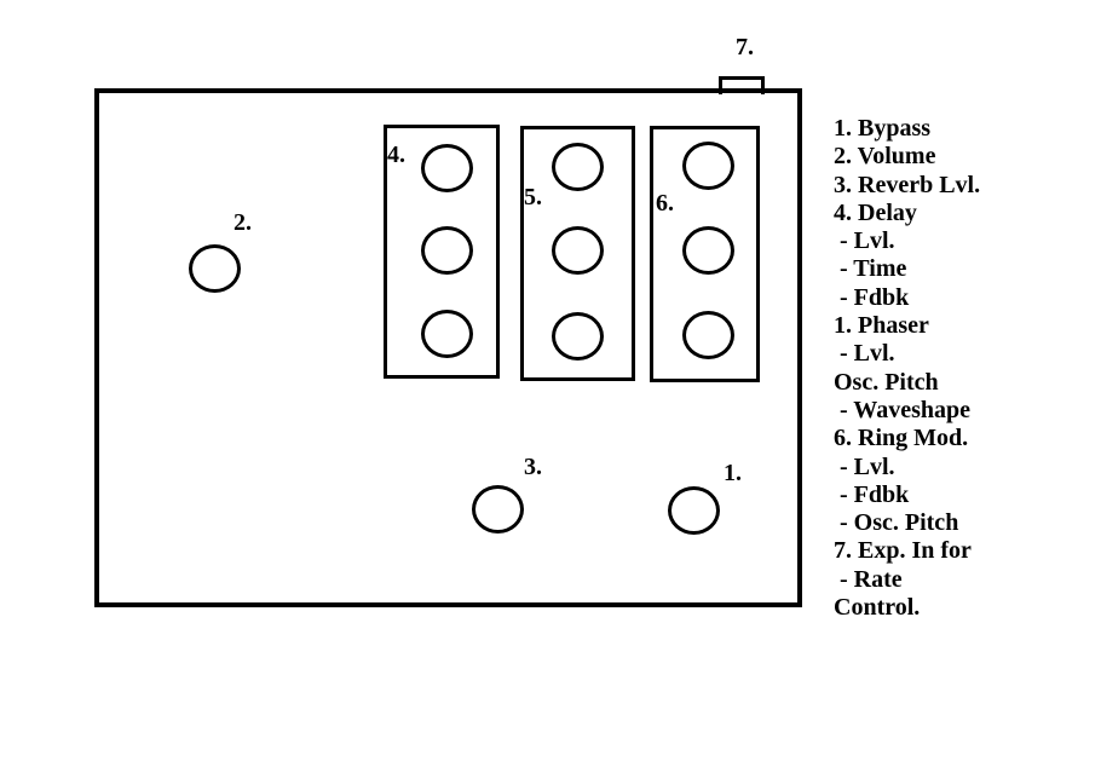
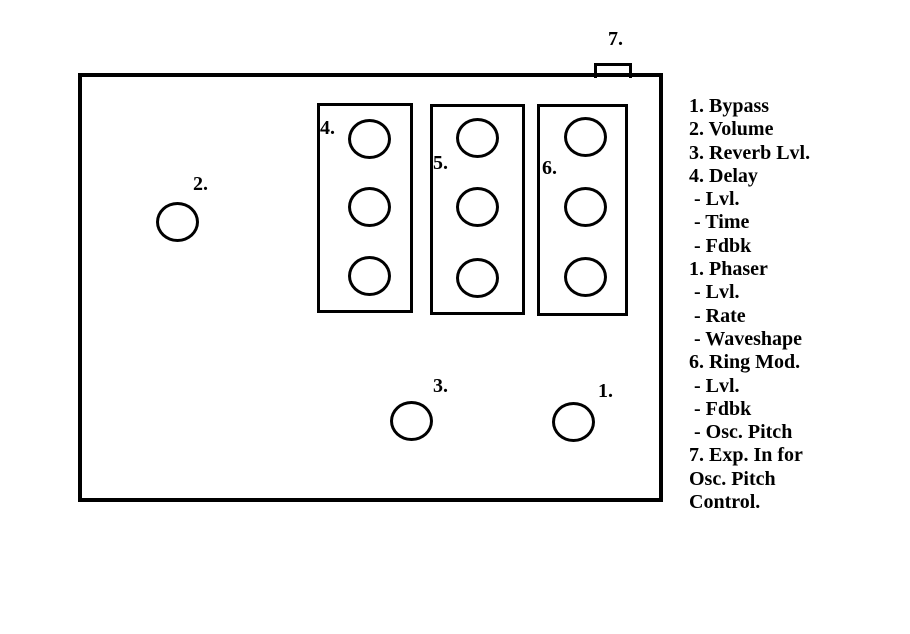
  7.
  2.
  4.
  5.
  6.
  3.
  1.
  1. Bypass
  2. Volume
  3. Reverb Lvl.
  4. Delay
  - Lvl.
  - Time
  - Fdbk
  1. Phaser
  - Lvl.
- Osc. Pitch
+ - Rate
  - Waveshape
  6. Ring Mod.
  - Lvl.
  - Fdbk
  - Osc. Pitch
  7. Exp. In for
- - Rate
+ Osc. Pitch
  Control.
